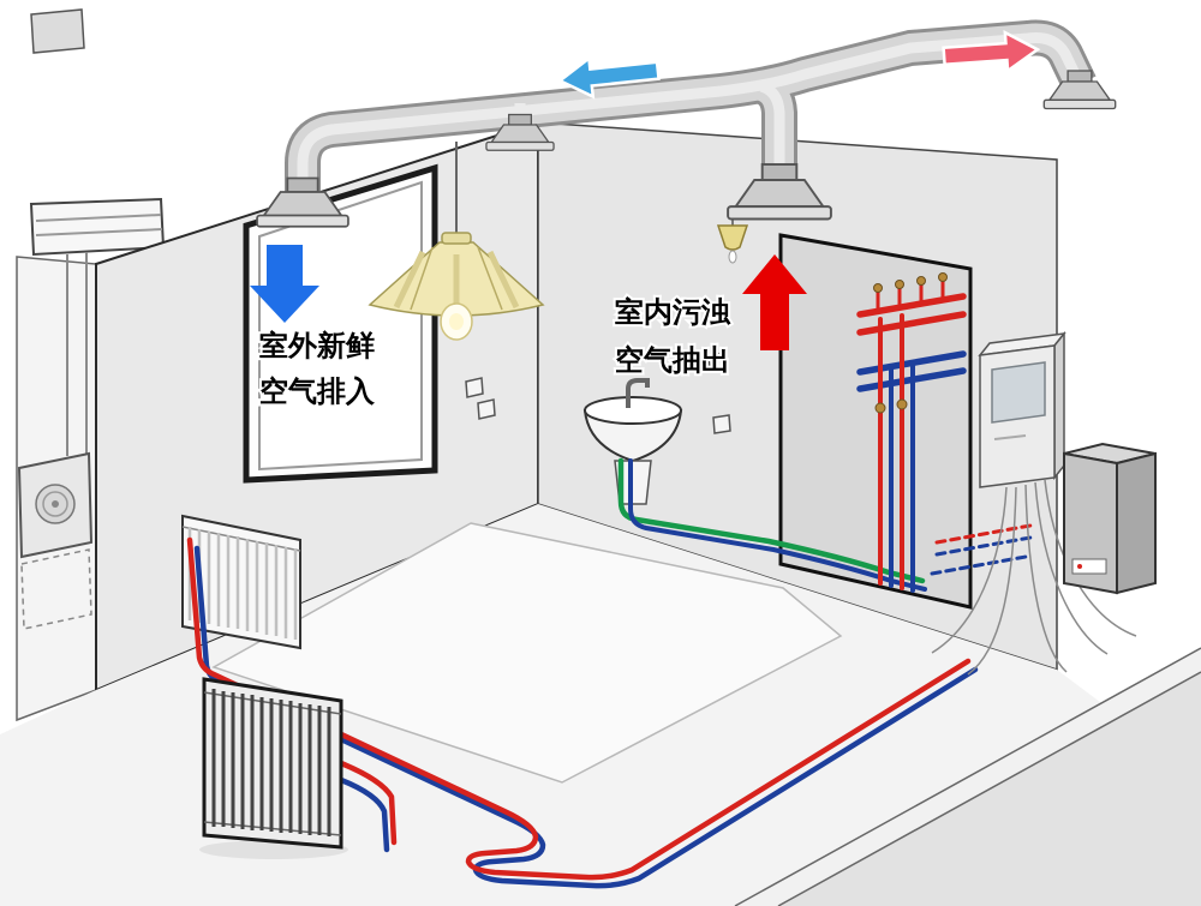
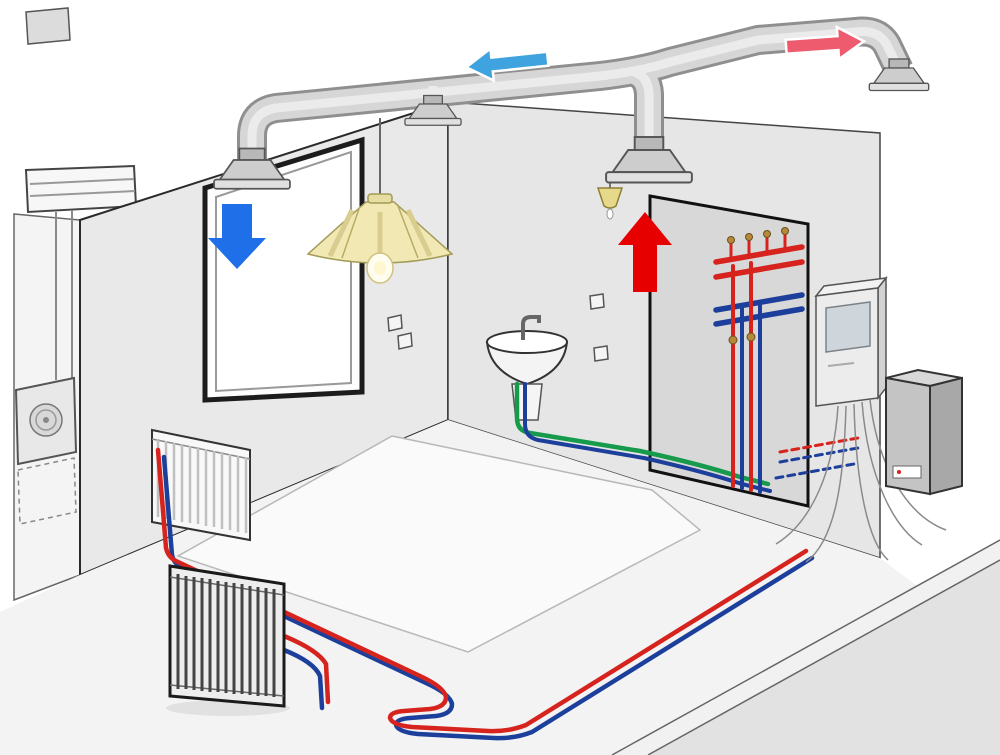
- 室外新鲜
- 空气排入
- 室内污浊
- 空气抽出
